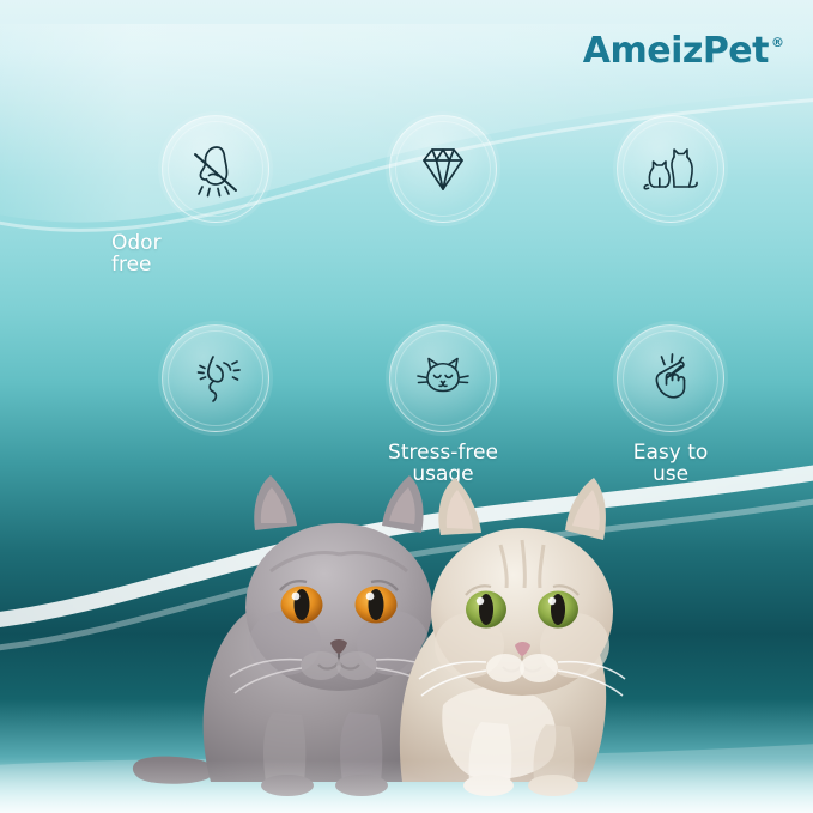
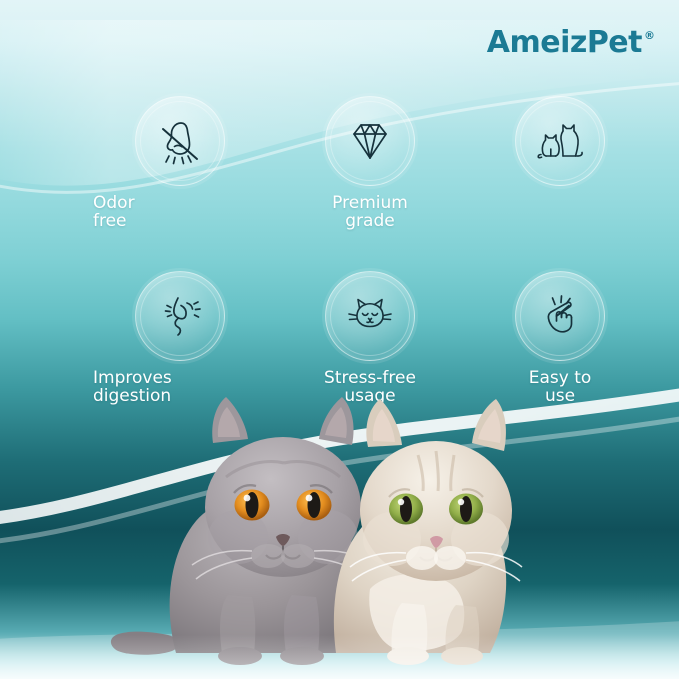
  AmeizPet
  ®
  Odor
  free
+ Premium
+ grade
+ Improves
+ digestion
  Stress-free
  usage
  Easy to
  use
